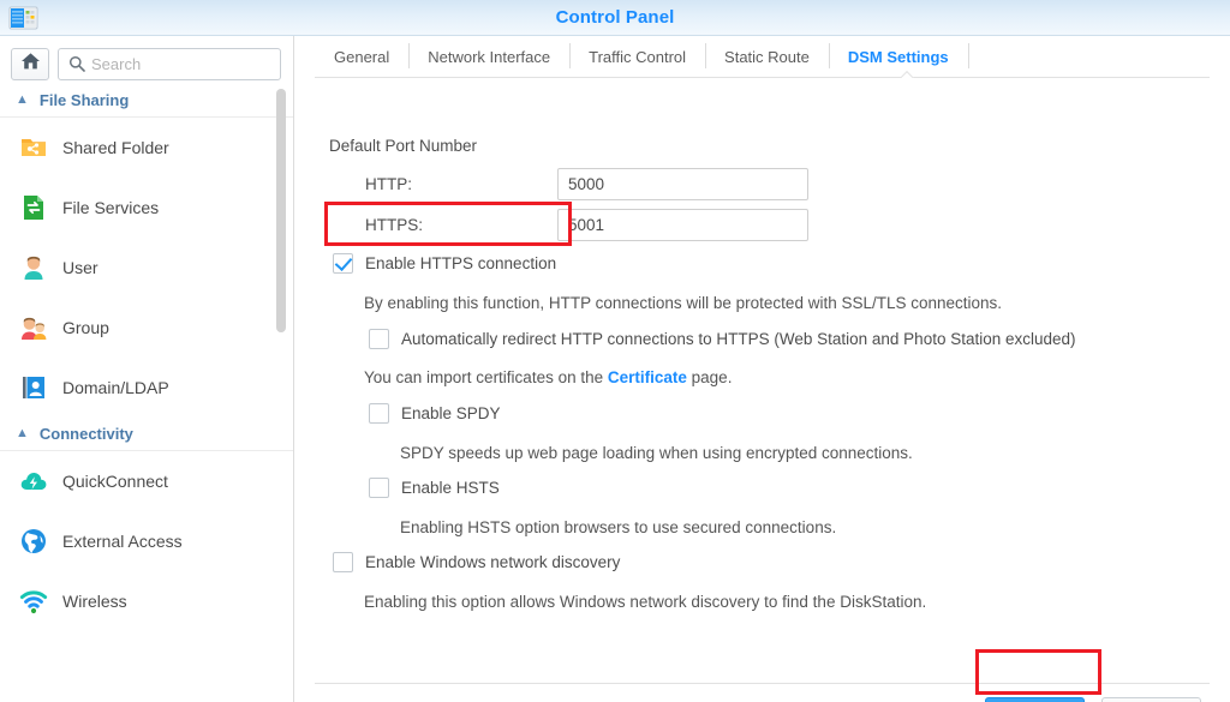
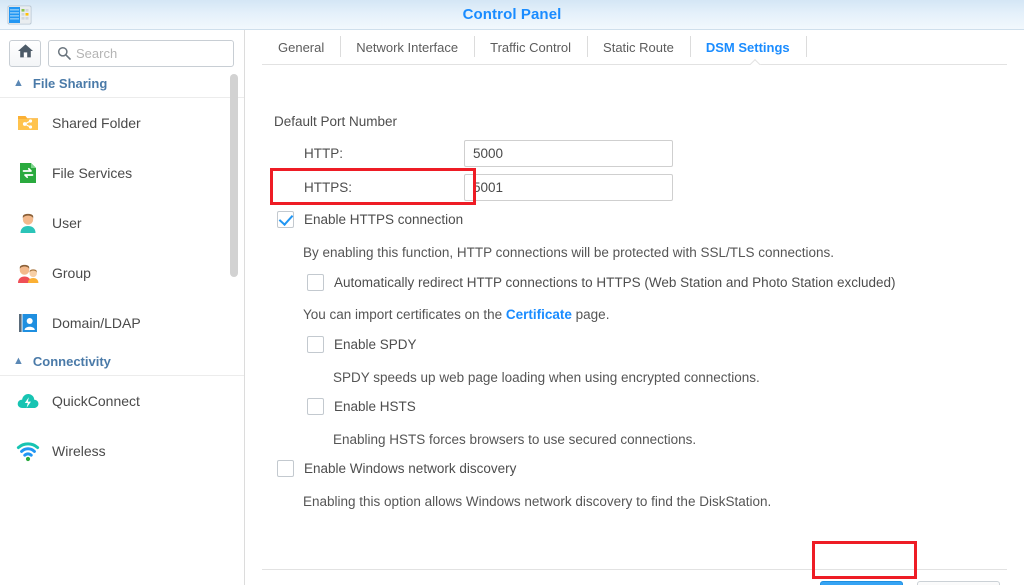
  Control Panel
  Search
  ▲
  File Sharing
  Shared Folder
  File Services
  User
  Group
  Domain/LDAP
  ▲
  Connectivity
  QuickConnect
- External Access
  Wireless
  General
  Network Interface
  Traffic Control
  Static Route
  DSM Settings
  Default Port Number
  HTTP:
  5000
  HTTPS:
  5001
  Enable HTTPS connection
  By enabling this function, HTTP connections will be protected with SSL/TLS connections.
  Automatically redirect HTTP connections to HTTPS (Web Station and Photo Station excluded)
  You can import certificates on the Certificate page.
  Enable SPDY
  SPDY speeds up web page loading when using encrypted connections.
  Enable HSTS
- Enabling HSTS option browsers to use secured connections.
+ Enabling HSTS forces browsers to use secured connections.
  Enable Windows network discovery
  Enabling this option allows Windows network discovery to find the DiskStation.
